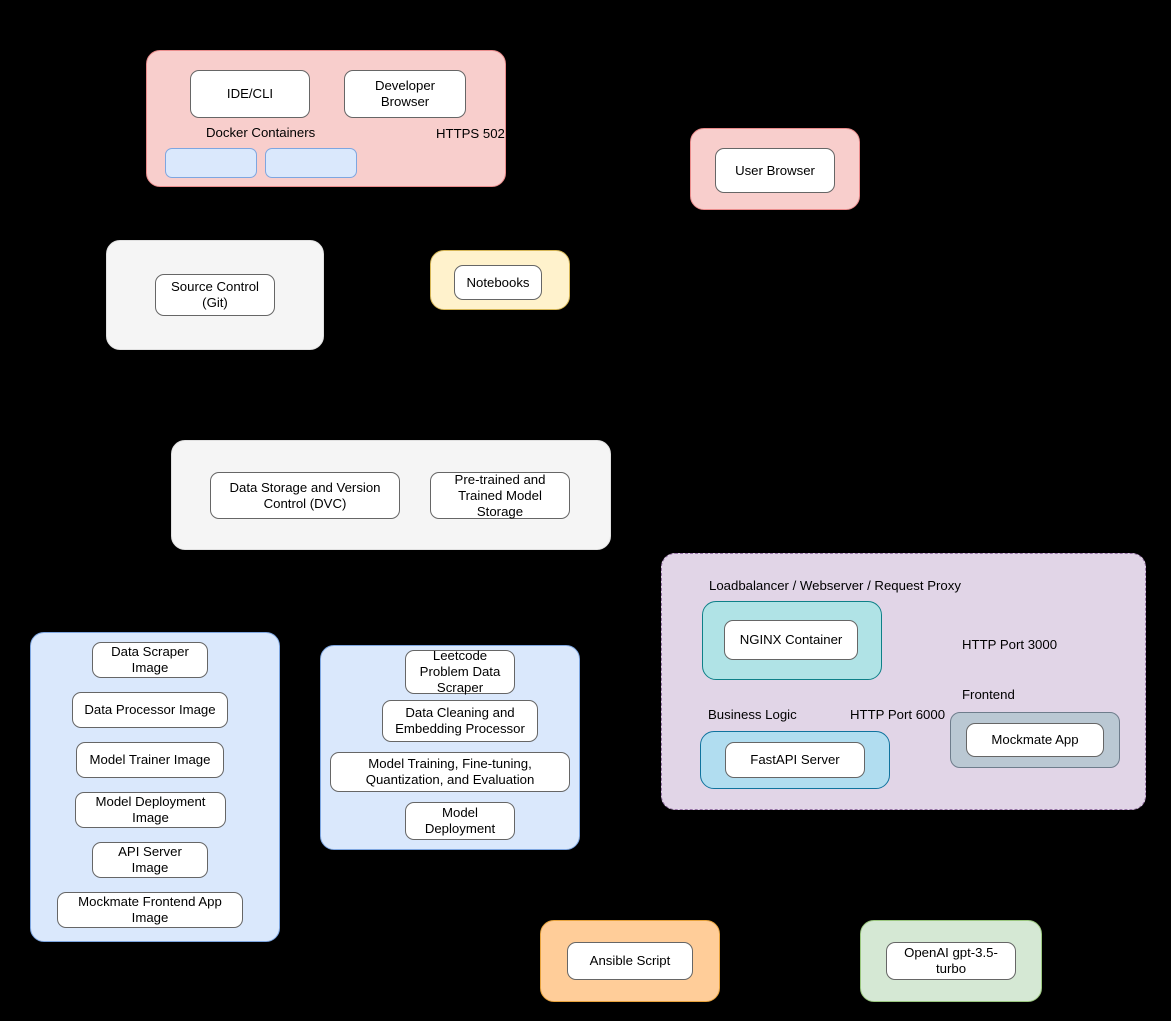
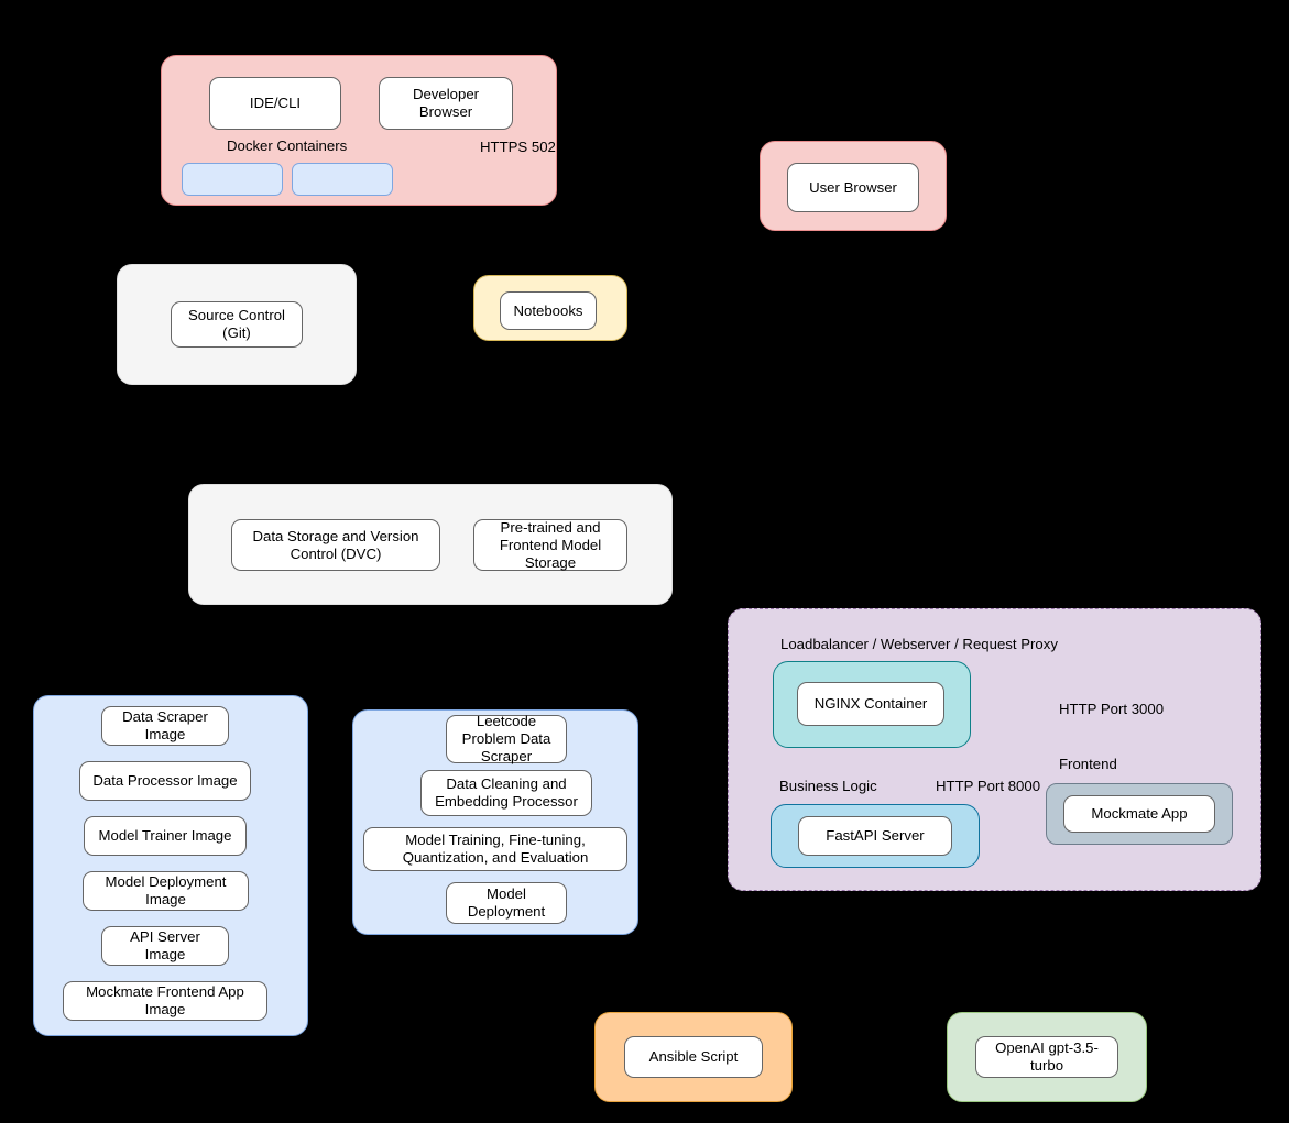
  IDE/CLI
  Developer Browser
  Docker Containers
  HTTPS 502
  User Browser
  Source Control (Git)
  Notebooks
  Data Storage and Version Control (DVC)
- Pre-trained and Trained Model Storage
+ Pre-trained and Frontend Model Storage
  Data Scraper Image
  Data Processor Image
  Model Trainer Image
  Model Deployment Image
  API Server Image
  Mockmate Frontend App Image
  Leetcode Problem Data Scraper
  Data Cleaning and Embedding Processor
  Model Training, Fine-tuning, Quantization, and Evaluation
  Model Deployment
  Loadbalancer / Webserver / Request Proxy
  NGINX Container
  HTTP Port 3000
  Frontend
  Mockmate App
  Business Logic
- HTTP Port 6000
+ HTTP Port 8000
  FastAPI Server
  Ansible Script
  OpenAI gpt-3.5-turbo
